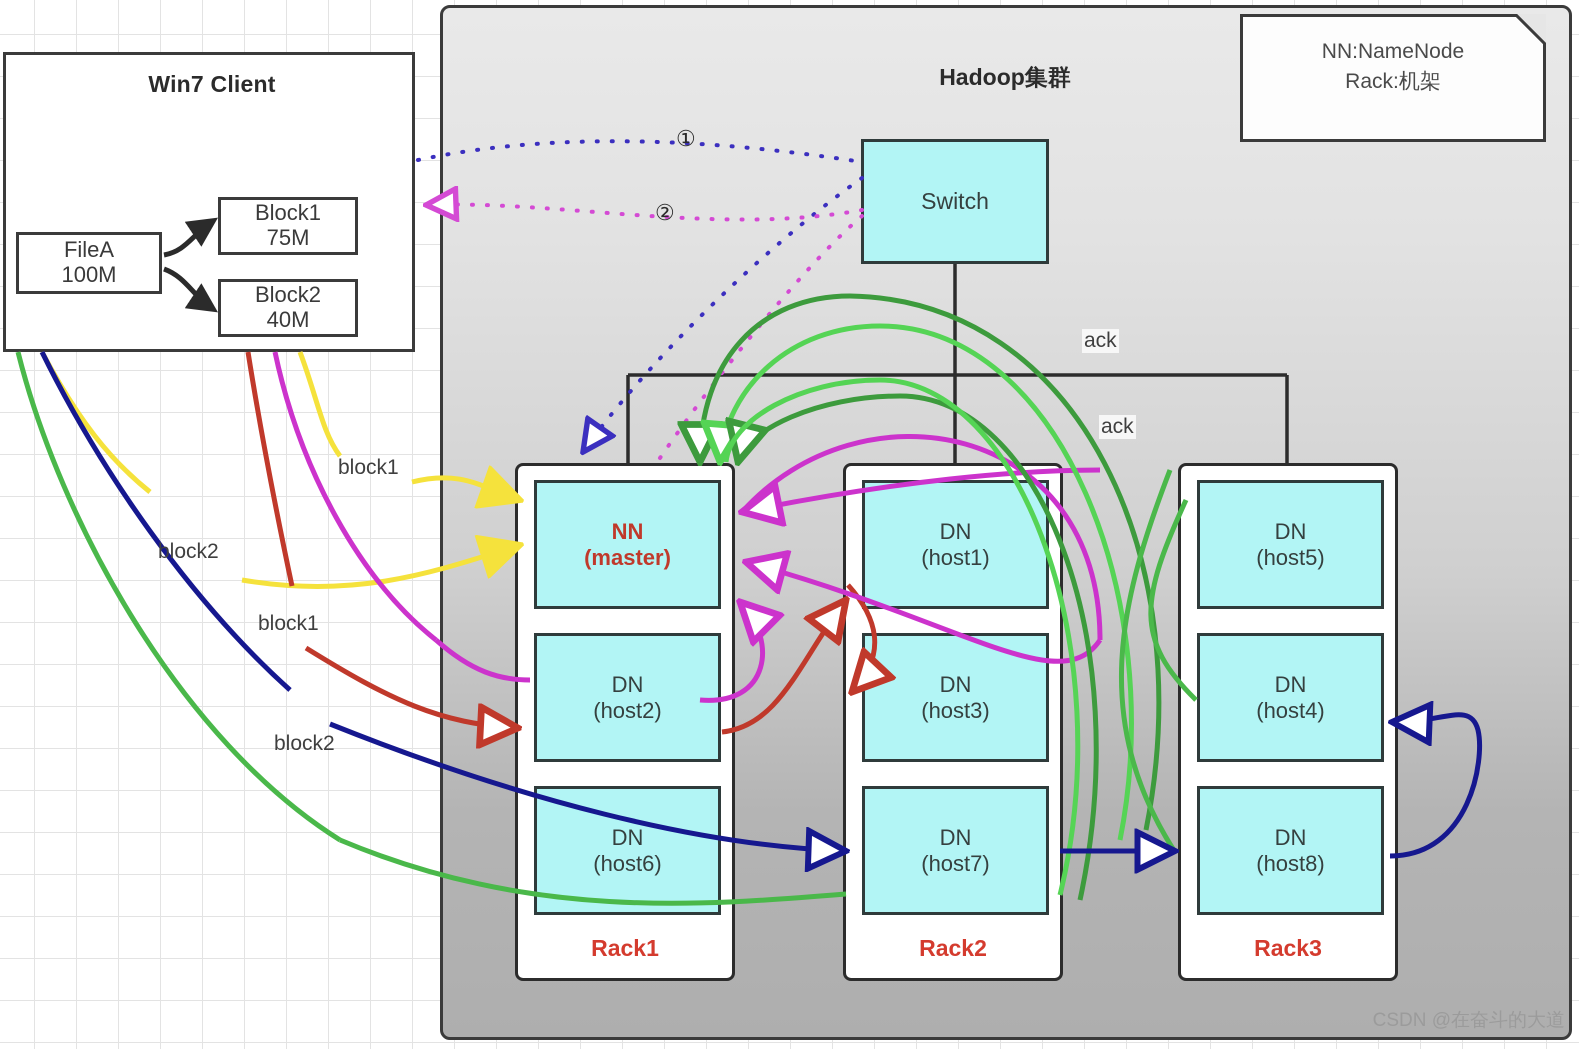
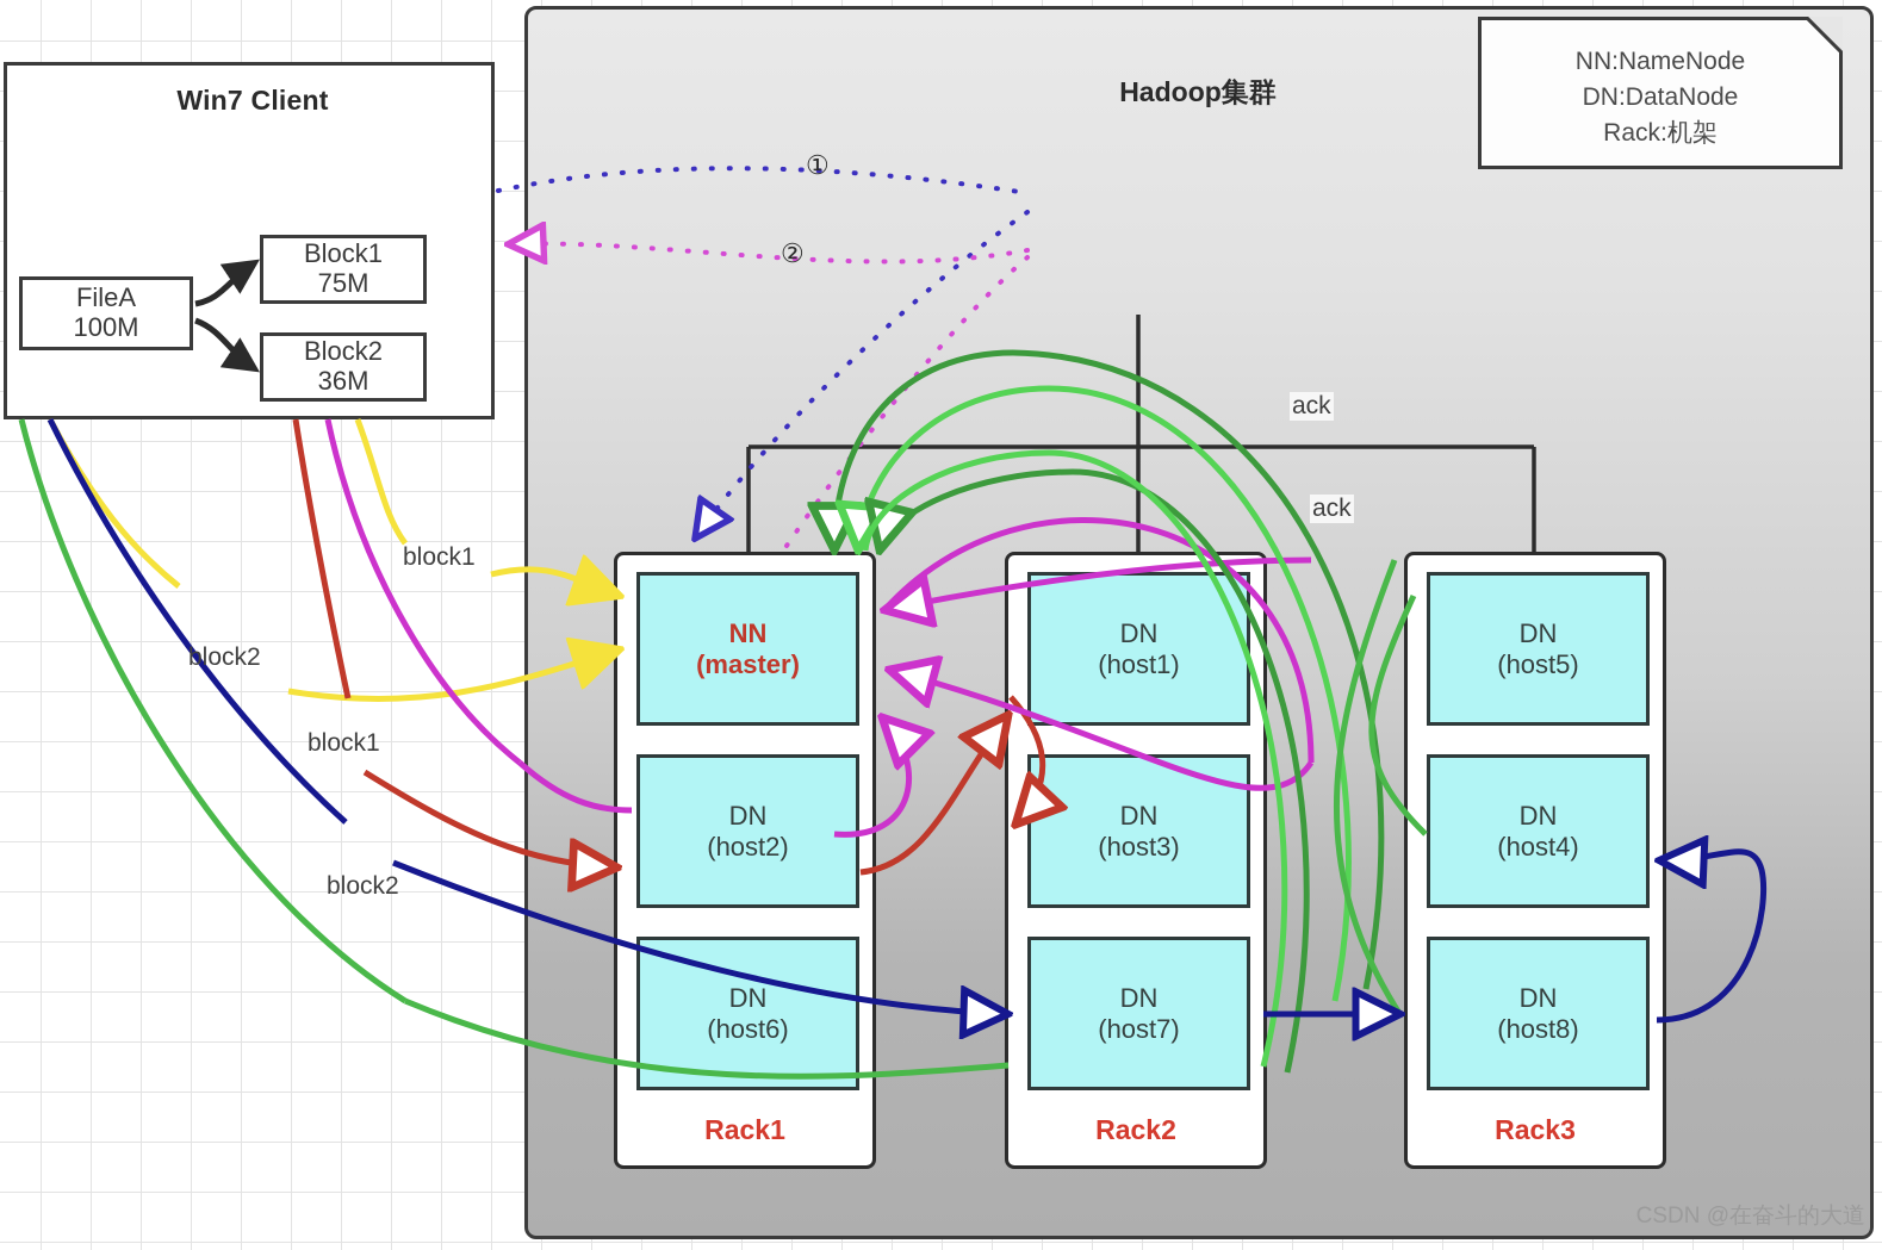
  Hadoop集群
  Win7 Client
  FileA
  100M
  Block1
  75M
  Block2
- 40M
+ 36M
  NN:NameNode
+ DN:DataNode
  Rack:机架
- Switch
  NN
  (master)
  DN
  (host2)
  DN
  (host6)
  Rack1
  DN
  (host1)
  DN
  (host3)
  DN
  (host7)
  Rack2
  DN
  (host5)
  DN
  (host4)
  DN
  (host8)
  Rack3
  ①
  ②
  block1
  block2
  block1
  block2
  ack
  ack
